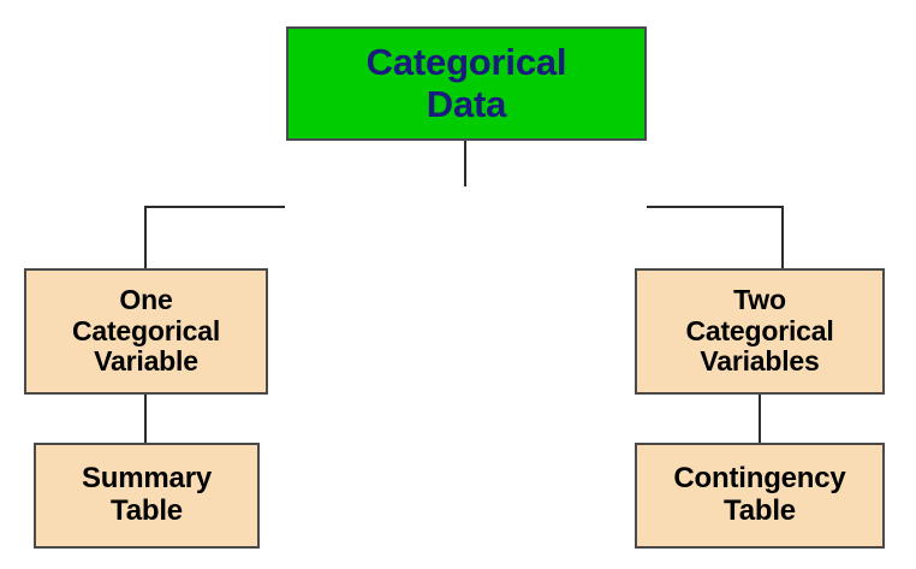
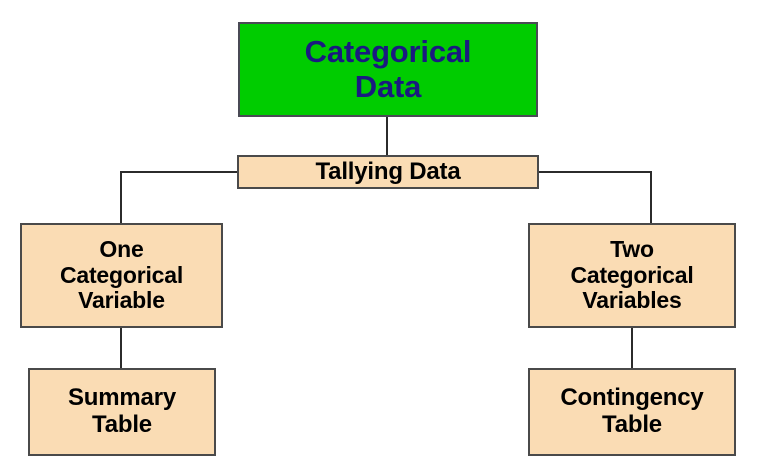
  Categorical
  Data
+ Tallying Data
  One
  Categorical
  Variable
  Two
  Categorical
  Variables
  Summary
  Table
  Contingency
  Table
